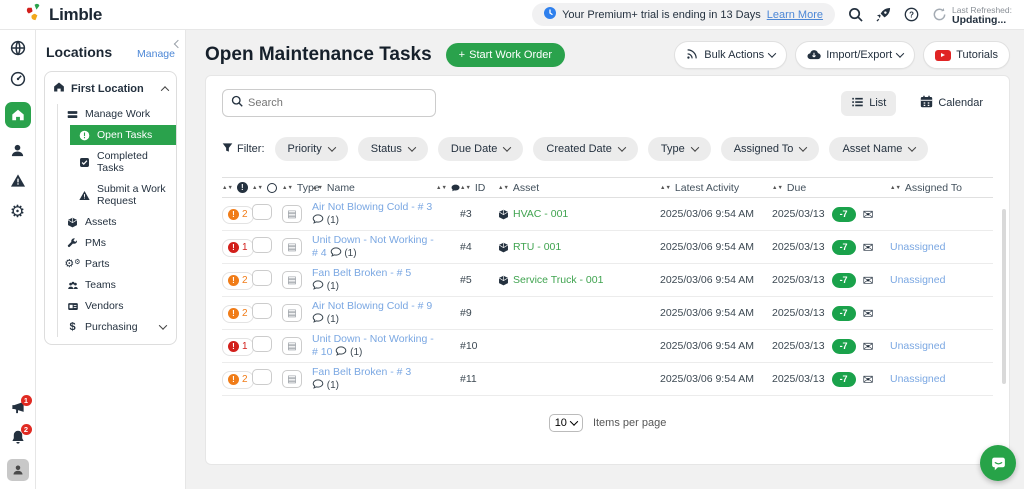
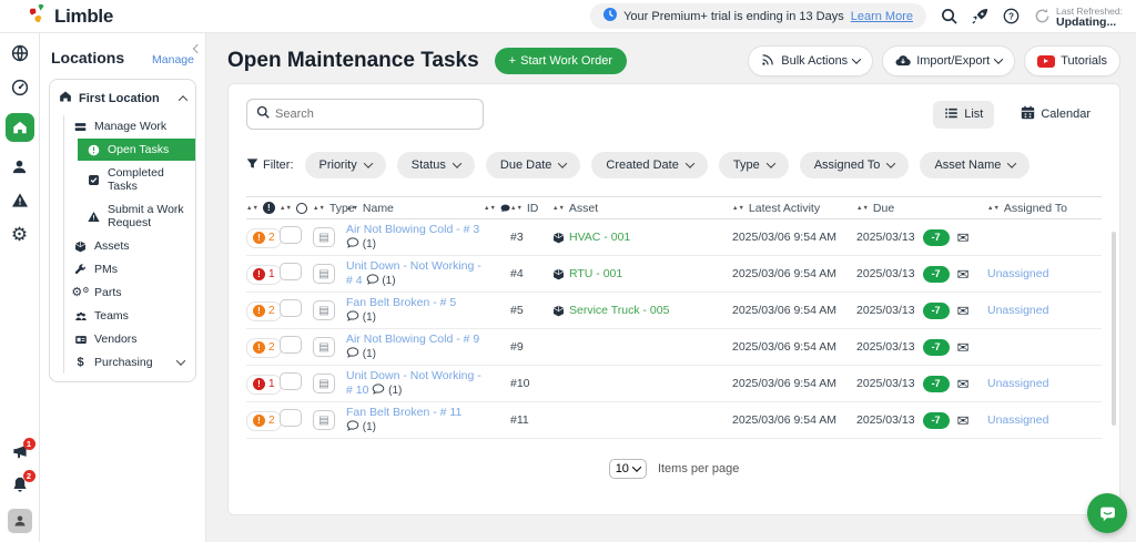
  Limble
  Your Premium+ trial is ending in 13 Days
  Learn More
  ?
  Last Refreshed:
  Updating...
  ⚙
  1
  2
  Locations
  Manage
  First Location
  Manage Work
  Open Tasks
  Completed Tasks
  Submit a Work Request
  Assets
  PMs
  ⚙
  Parts
  Teams
  Vendors
  $
  Purchasing
  Open Maintenance Tasks
  +
  Start Work Order
  Bulk Actions
  Import/Export
  Tutorials
  Search
  List
  Calendar
  Filter:
  Priority
  Status
  Due Date
  Created Date
  Type
  Assigned To
  Asset Name
  !
  Type
  Name
  ID
  Asset
  Latest Activity
  Due
  Assigned To
  !
  2
  ▤
  Air Not Blowing Cold - # 3 (1)
  #3
  HVAC - 001
  2025/03/06 9:54 AM
  2025/03/13
  -7
  ✉
  !
  1
  ▤
  Unit Down - Not Working - # 4 (1)
  #4
  RTU - 001
  2025/03/06 9:54 AM
  2025/03/13
  -7
  ✉
  Unassigned
  !
  2
  ▤
  Fan Belt Broken - # 5 (1)
  #5
- Service Truck - 001
+ Service Truck - 005
  2025/03/06 9:54 AM
  2025/03/13
  -7
  ✉
  Unassigned
  !
  2
  ▤
  Air Not Blowing Cold - # 9 (1)
  #9
  2025/03/06 9:54 AM
  2025/03/13
  -7
  ✉
  !
  1
  ▤
  Unit Down - Not Working - # 10 (1)
  #10
  2025/03/06 9:54 AM
  2025/03/13
  -7
  ✉
  Unassigned
  !
  2
  ▤
- Fan Belt Broken - # 3 (1)
+ Fan Belt Broken - # 11 (1)
  #11
  2025/03/06 9:54 AM
  2025/03/13
  -7
  ✉
  Unassigned
  10
  Items per page
